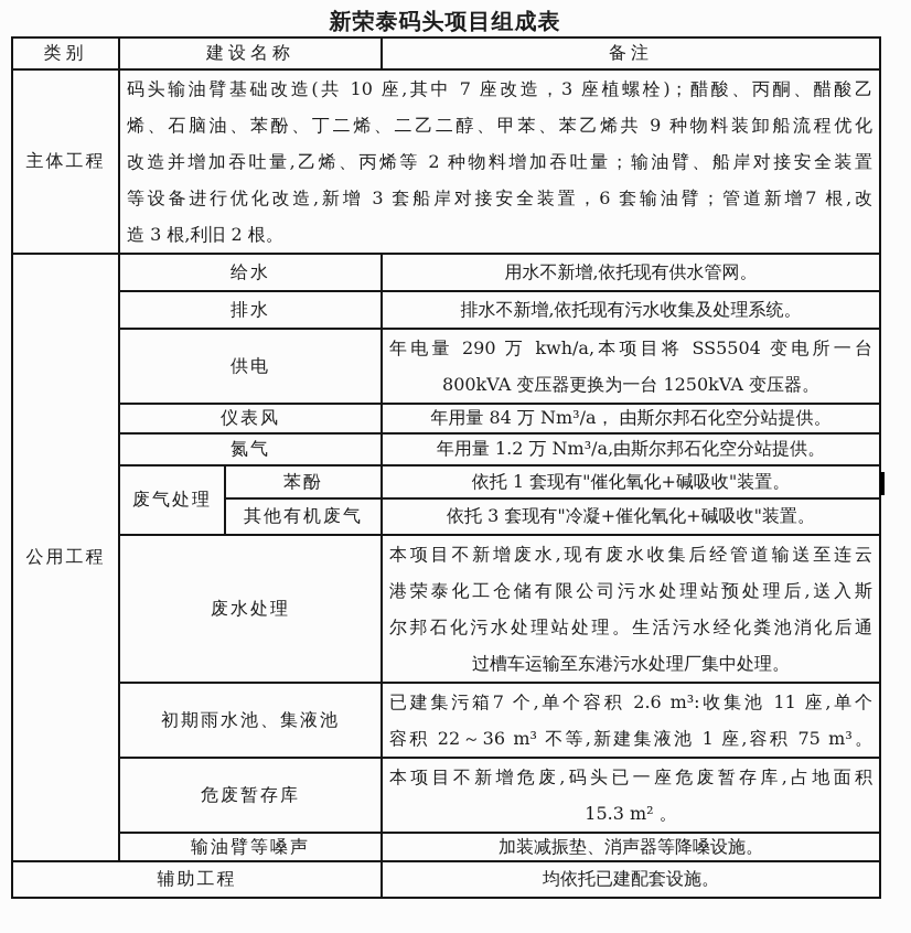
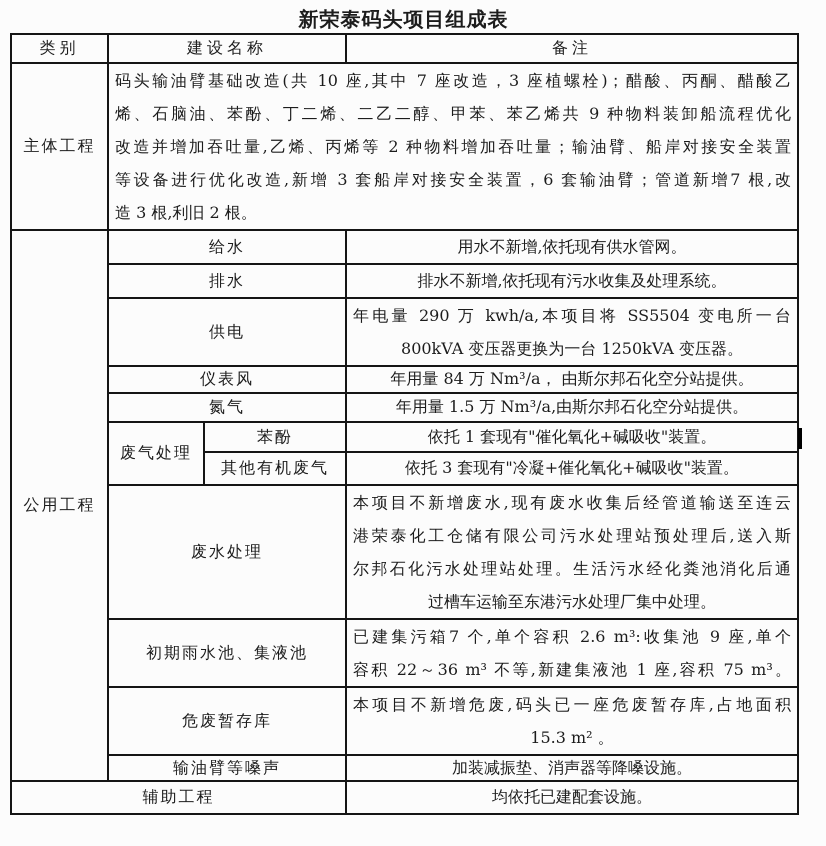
  新荣泰码头项目组成表
  类别	建设名称	备注
  主体工程	码头输油臂基础改造(共 10 座,其中 7 座改造，3 座植螺栓)；醋酸、丙酮、醋酸乙 烯、石脑油、苯酚、丁二烯、二乙二醇、甲苯、苯乙烯共 9 种物料装卸船流程优化 改造并增加吞吐量,乙烯、丙烯等 2 种物料增加吞吐量；输油臂、船岸对接安全装置 等设备进行优化改造,新增 3 套船岸对接安全装置，6 套输油臂；管道新增7 根,改 造 3 根,利旧 2 根。
  公用工程	给水	用水不新增,依托现有供水管网。
  排水	排水不新增,依托现有污水收集及处理系统。
  供电	年电量 290 万 kwh/a,本项目将 SS5504 变电所一台 800kVA 变压器更换为一台 1250kVA 变压器。
  仪表风	年用量 84 万 Nm³/a， 由斯尔邦石化空分站提供。
- 氮气	年用量 1.2 万 Nm³/a,由斯尔邦石化空分站提供。
+ 氮气	年用量 1.5 万 Nm³/a,由斯尔邦石化空分站提供。
  废气处理	苯酚	依托 1 套现有"催化氧化+碱吸收"装置。
  其他有机废气	依托 3 套现有"冷凝+催化氧化+碱吸收"装置。
  废水处理	本项目不新增废水,现有废水收集后经管道输送至连云 港荣泰化工仓储有限公司污水处理站预处理后,送入斯 尔邦石化污水处理站处理。生活污水经化粪池消化后通 过槽车运输至东港污水处理厂集中处理。
- 初期雨水池、集液池	已建集污箱7 个,单个容积 2.6 m³:收集池 11 座,单个 容积 22～36 m³ 不等,新建集液池 1 座,容积 75 m³。
+ 初期雨水池、集液池	已建集污箱7 个,单个容积 2.6 m³:收集池 9 座,单个 容积 22～36 m³ 不等,新建集液池 1 座,容积 75 m³。
  危废暂存库	本项目不新增危废,码头已一座危废暂存库,占地面积 15.3 m² 。
  输油臂等嗓声	加装减振垫、消声器等降嗓设施。
  辅助工程	均依托已建配套设施。
